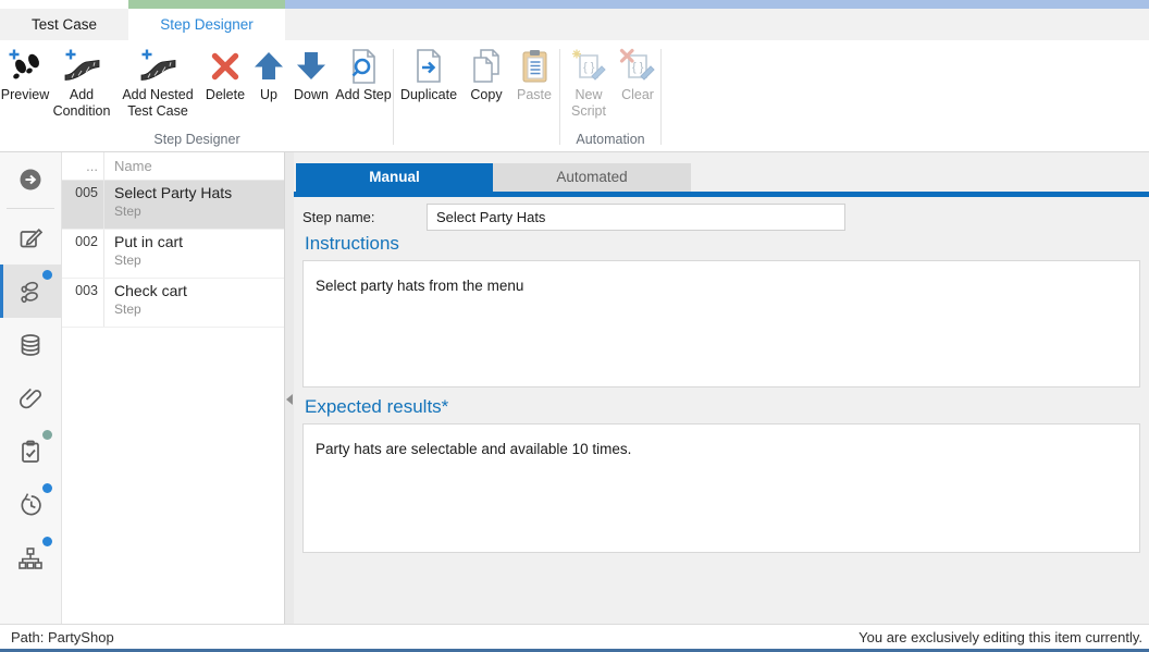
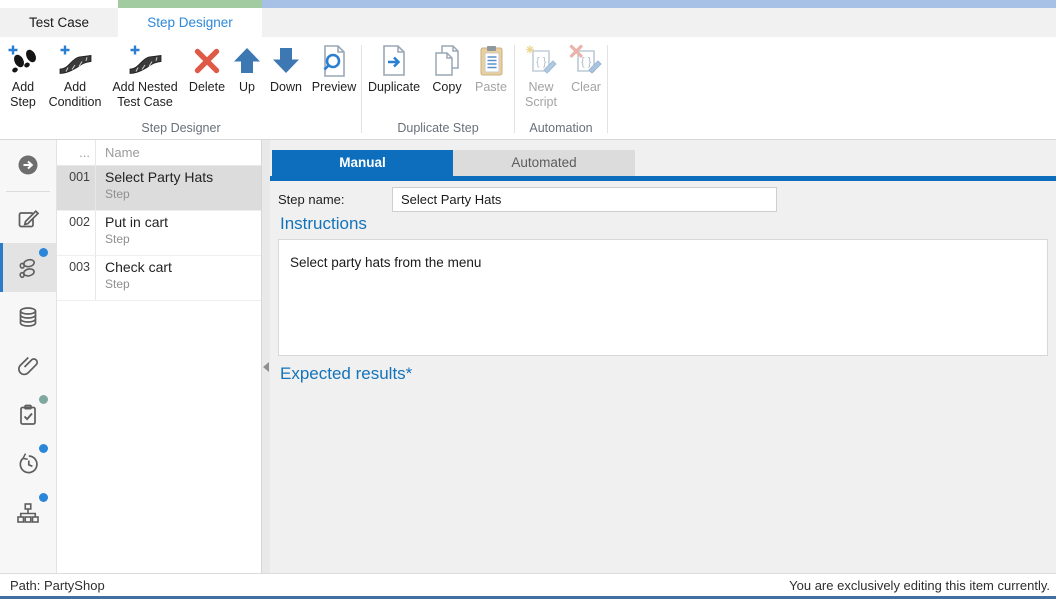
  Test Case
  Step Designer
- Preview
+ Add Step
  Add Condition
  Add Nested Test Case
  Delete
  Up
  Down
- Add Step
+ Preview
  Step Designer
  Duplicate
  Copy
  Paste
+ Duplicate Step
  { }
  New Script
  { }
  Clear
  Automation
  ...
  Name
- 005
+ 001
  Select Party Hats
  Step
  002
  Put in cart
  Step
  003
  Check cart
  Step
  Manual
  Automated
  Step name:
  Select Party Hats
  Instructions
  Select party hats from the menu
  Expected results*
- Party hats are selectable and available 10 times.
  Path: PartyShop
  You are exclusively editing this item currently.
